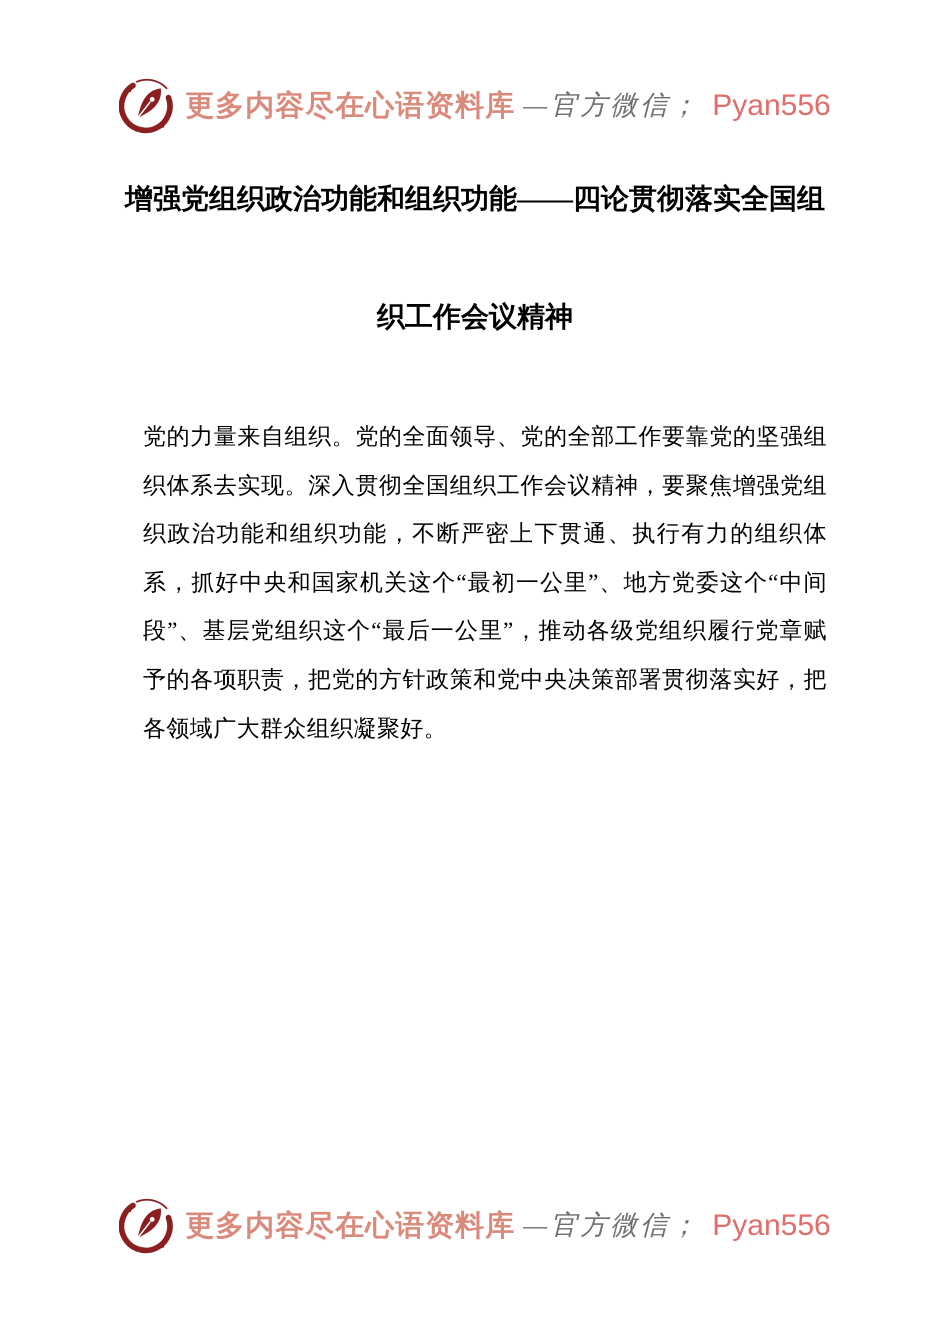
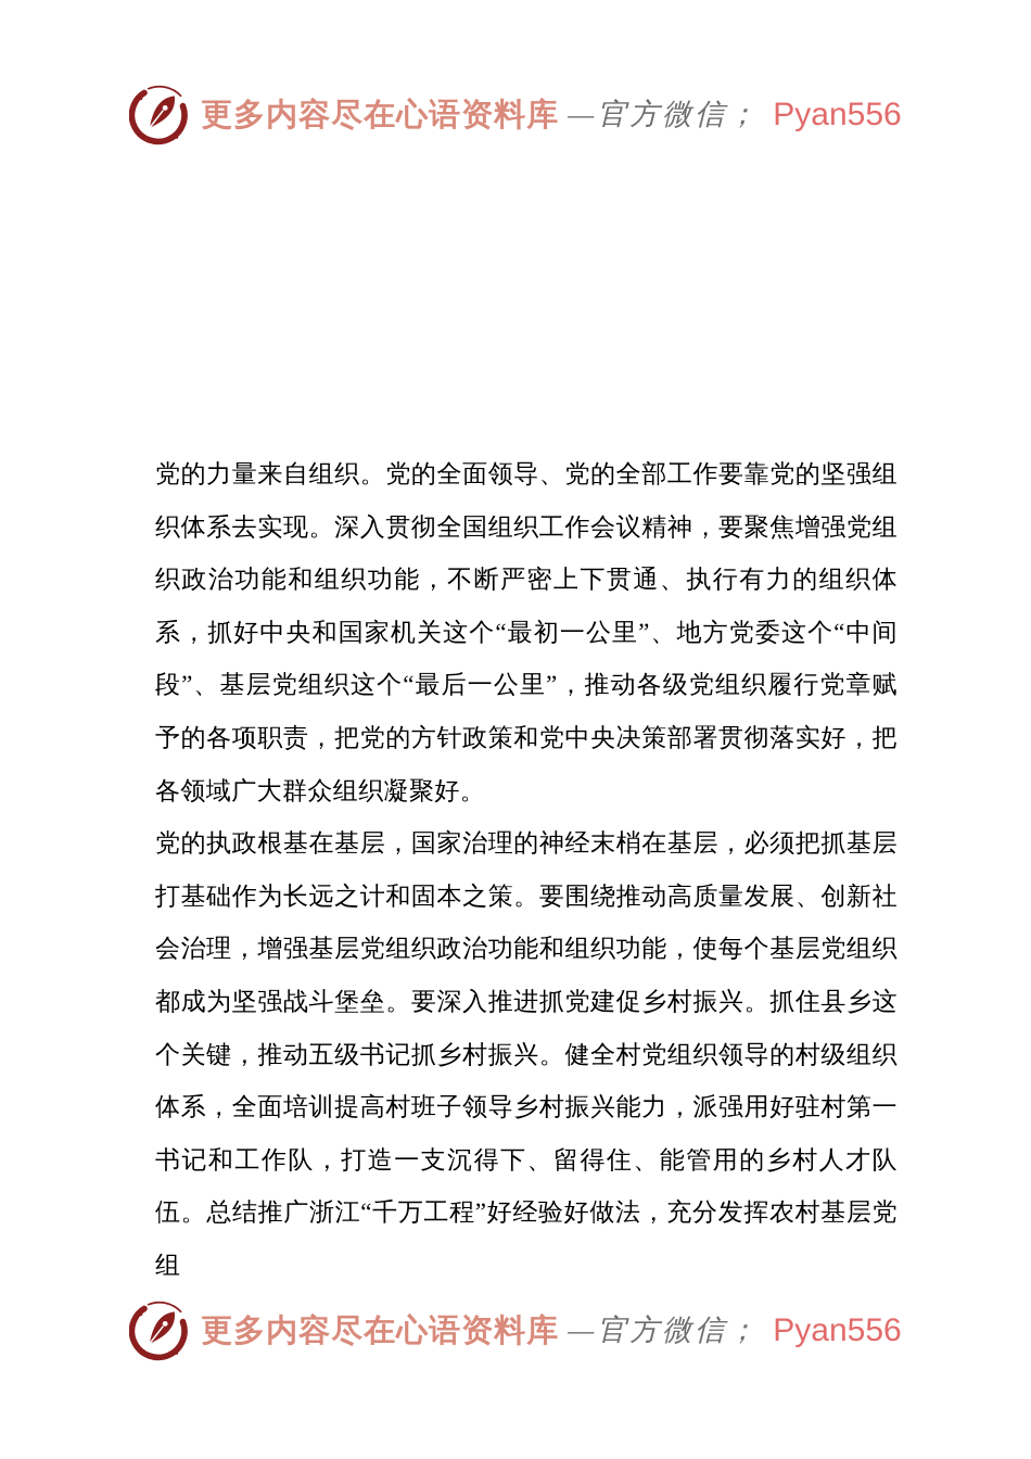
  更多内容尽在心语资料库
  —官方微信；
  Pyan556
- 增强党组织政治功能和组织功能——四论贯彻落实全国组
- 织工作会议精神
  党的力量来自组织。党的全面领导、党的全部工作要靠党的坚强组织体系去实现。深入贯彻全国组织工作会议精神，要聚焦增强党组织政治功能和组织功能，不断严密上下贯通、执行有力的组织体系，抓好中央和国家机关这个“最初一公里”、地方党委这个“中间段”、基层党组织这个“最后一公里”，推动各级党组织履行党章赋予的各项职责，把党的方针政策和党中央决策部署贯彻落实好，把各领域广大群众组织凝聚好。
+ 党的执政根基在基层，国家治理的神经末梢在基层，必须把抓基层打基础作为长远之计和固本之策。要围绕推动高质量发展、创新社会治理，增强基层党组织政治功能和组织功能，使每个基层党组织都成为坚强战斗堡垒。要深入推进抓党建促乡村振兴。抓住县乡这个关键，推动五级书记抓乡村振兴。健全村党组织领导的村级组织体系，全面培训提高村班子领导乡村振兴能力，派强用好驻村第一书记和工作队，打造一支沉得下、留得住、能管用的乡村人才队伍。总结推广浙江“千万工程”好经验好做法，充分发挥农村基层党组
  更多内容尽在心语资料库
  —官方微信；
  Pyan556
